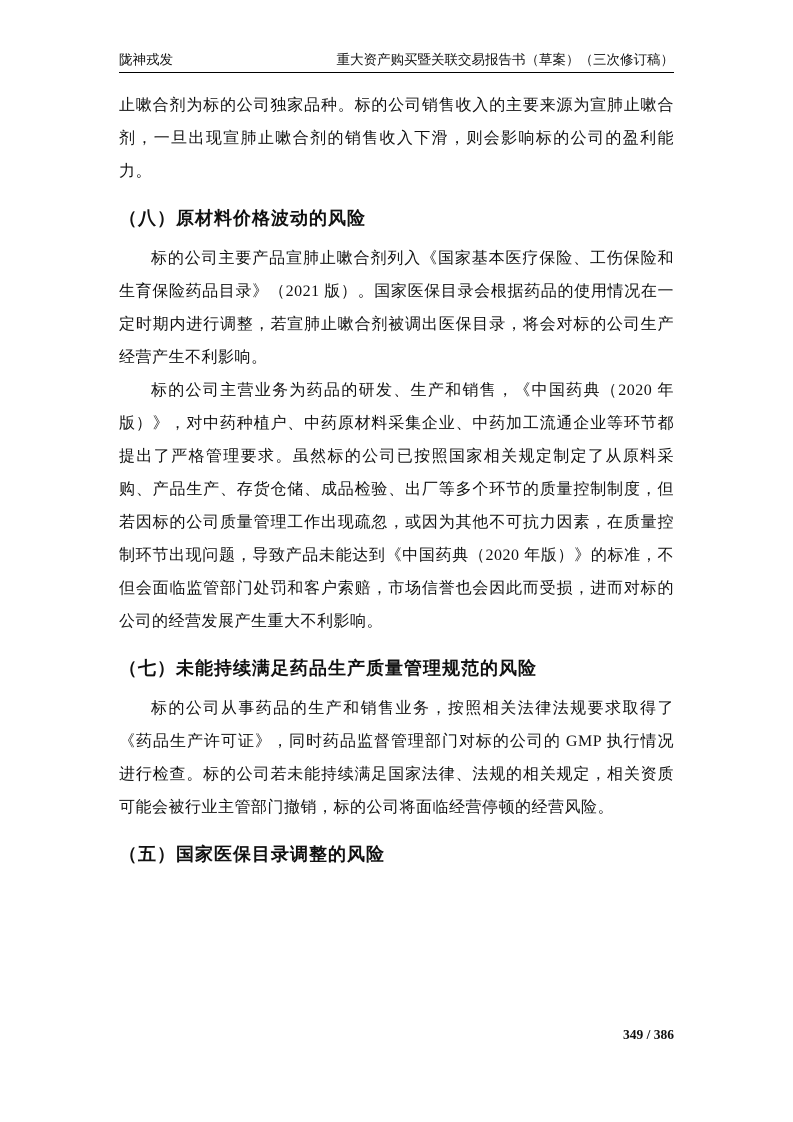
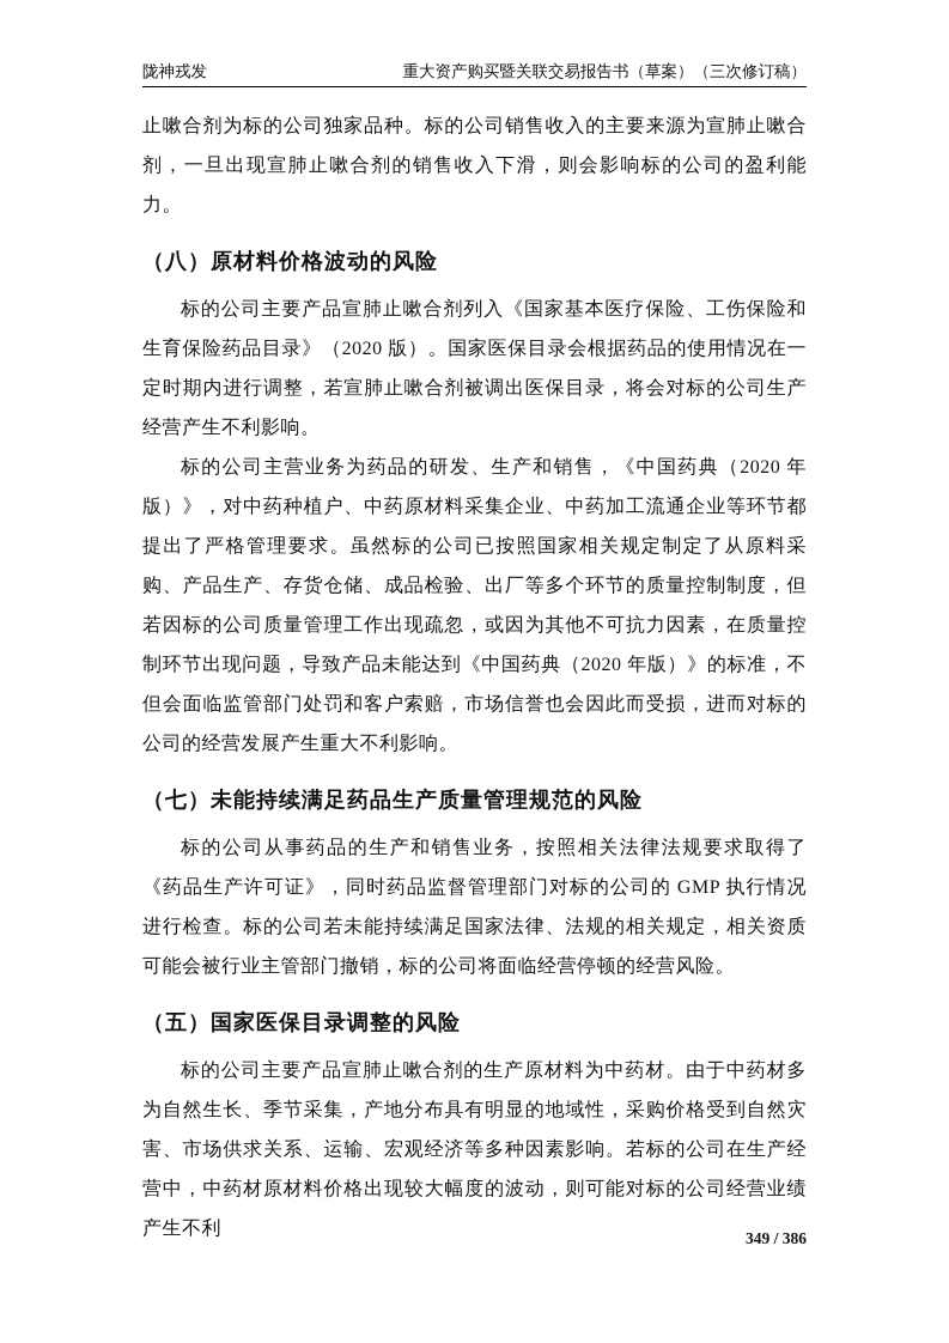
  陇神戎发
  重大资产购买暨关联交易报告书（草案）（三次修订稿）
  止嗽合剂为标的公司独家品种。标的公司销售收入的主要来源为宣肺止嗽合剂，一旦出现宣肺止嗽合剂的销售收入下滑，则会影响标的公司的盈利能力。
  （八）原材料价格波动的风险
- 标的公司主要产品宣肺止嗽合剂列入《国家基本医疗保险、工伤保险和生育保险药品目录》（2021 版）。国家医保目录会根据药品的使用情况在一定时期内进行调整，若宣肺止嗽合剂被调出医保目录，将会对标的公司生产经营产生不利影响。
+ 标的公司主要产品宣肺止嗽合剂列入《国家基本医疗保险、工伤保险和生育保险药品目录》（2020 版）。国家医保目录会根据药品的使用情况在一定时期内进行调整，若宣肺止嗽合剂被调出医保目录，将会对标的公司生产经营产生不利影响。
  标的公司主营业务为药品的研发、生产和销售，《中国药典（2020 年版）》，对中药种植户、中药原材料采集企业、中药加工流通企业等环节都提出了严格管理要求。虽然标的公司已按照国家相关规定制定了从原料采购、产品生产、存货仓储、成品检验、出厂等多个环节的质量控制制度，但若因标的公司质量管理工作出现疏忽，或因为其他不可抗力因素，在质量控制环节出现问题，导致产品未能达到《中国药典（2020 年版）》的标准，不但会面临监管部门处罚和客户索赔，市场信誉也会因此而受损，进而对标的公司的经营发展产生重大不利影响。
  （七）未能持续满足药品生产质量管理规范的风险
  标的公司从事药品的生产和销售业务，按照相关法律法规要求取得了《药品生产许可证》，同时药品监督管理部门对标的公司的 GMP 执行情况进行检查。标的公司若未能持续满足国家法律、法规的相关规定，相关资质可能会被行业主管部门撤销，标的公司将面临经营停顿的经营风险。
  （五）国家医保目录调整的风险
+ 标的公司主要产品宣肺止嗽合剂的生产原材料为中药材。由于中药材多为自然生长、季节采集，产地分布具有明显的地域性，采购价格受到自然灾害、市场供求关系、运输、宏观经济等多种因素影响。若标的公司在生产经营中，中药材原材料价格出现较大幅度的波动，则可能对标的公司经营业绩产生不利
  349 / 386
